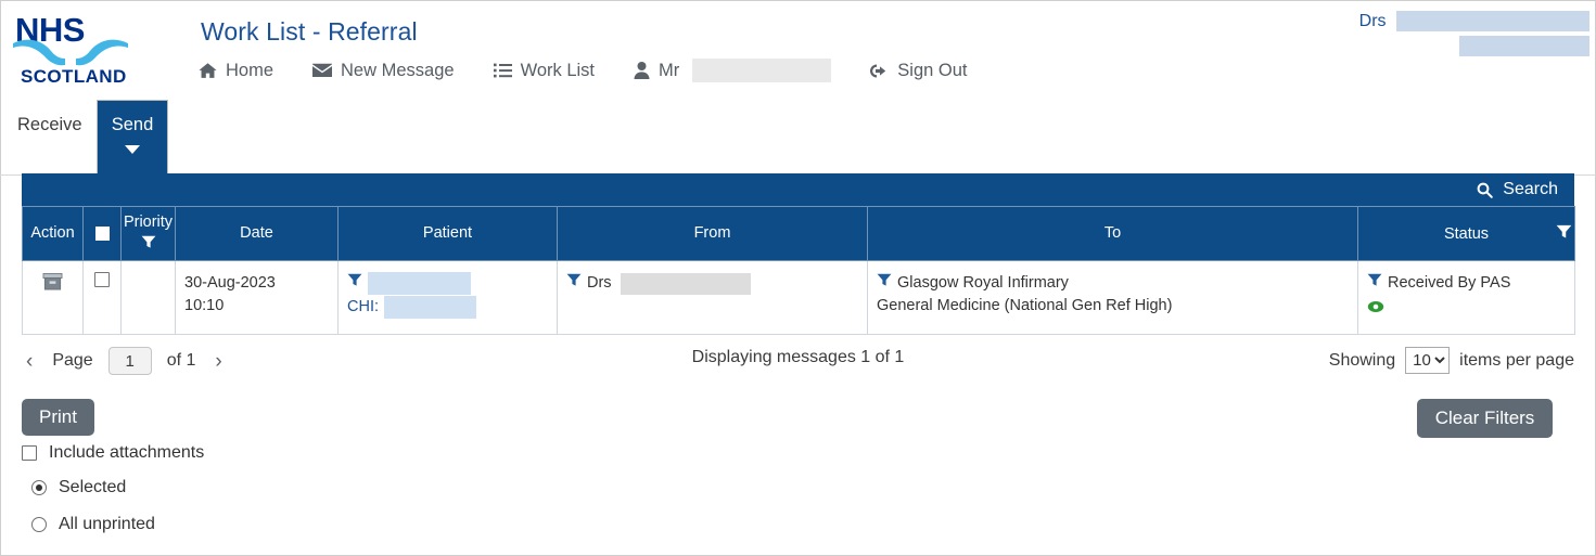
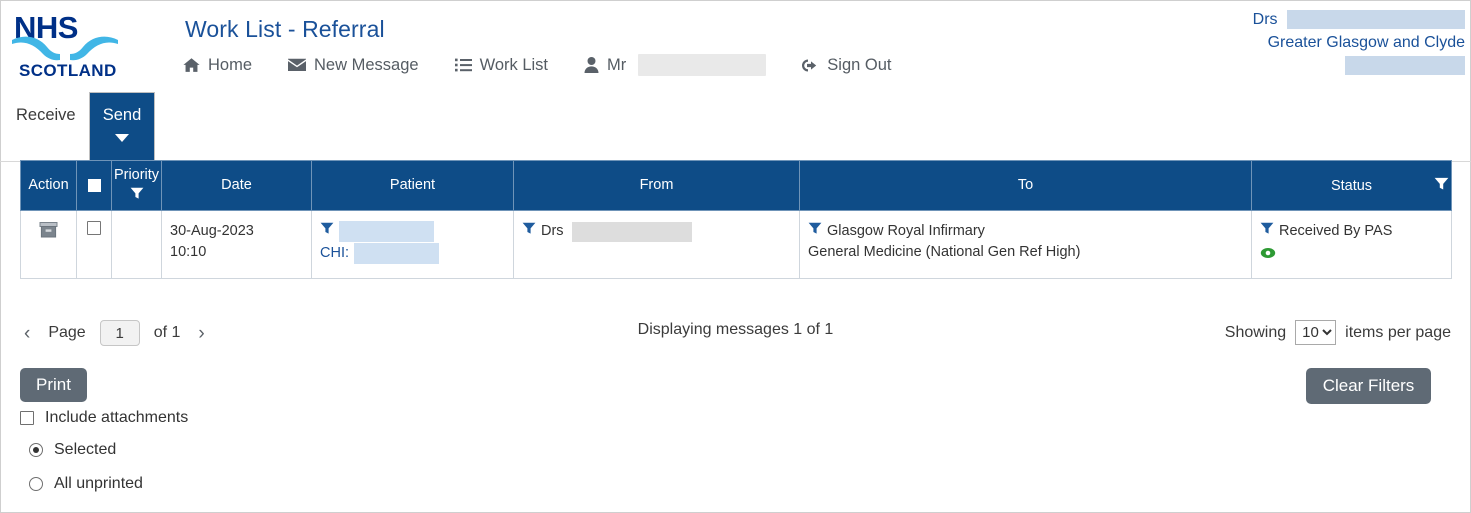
  NHS
  SCOTLAND
  Work List - Referral
  Home
  New Message
  Work List
  Mr
  Sign Out
  Drs
+ Greater Glasgow and Clyde
  Receive
  Send
- Search
  Action		Priority	Date	Patient	From	To	Status
  			30-Aug-2023 10:10	CHI:	Drs	Glasgow Royal Infirmary General Medicine (National Gen Ref High)	Received By PAS
  ‹
  Page
  1
  of 1
  ›
  Displaying messages 1 of 1
  Showing
  10
  items per page
  Print
  Clear Filters
  Include attachments
  Selected
  All unprinted
